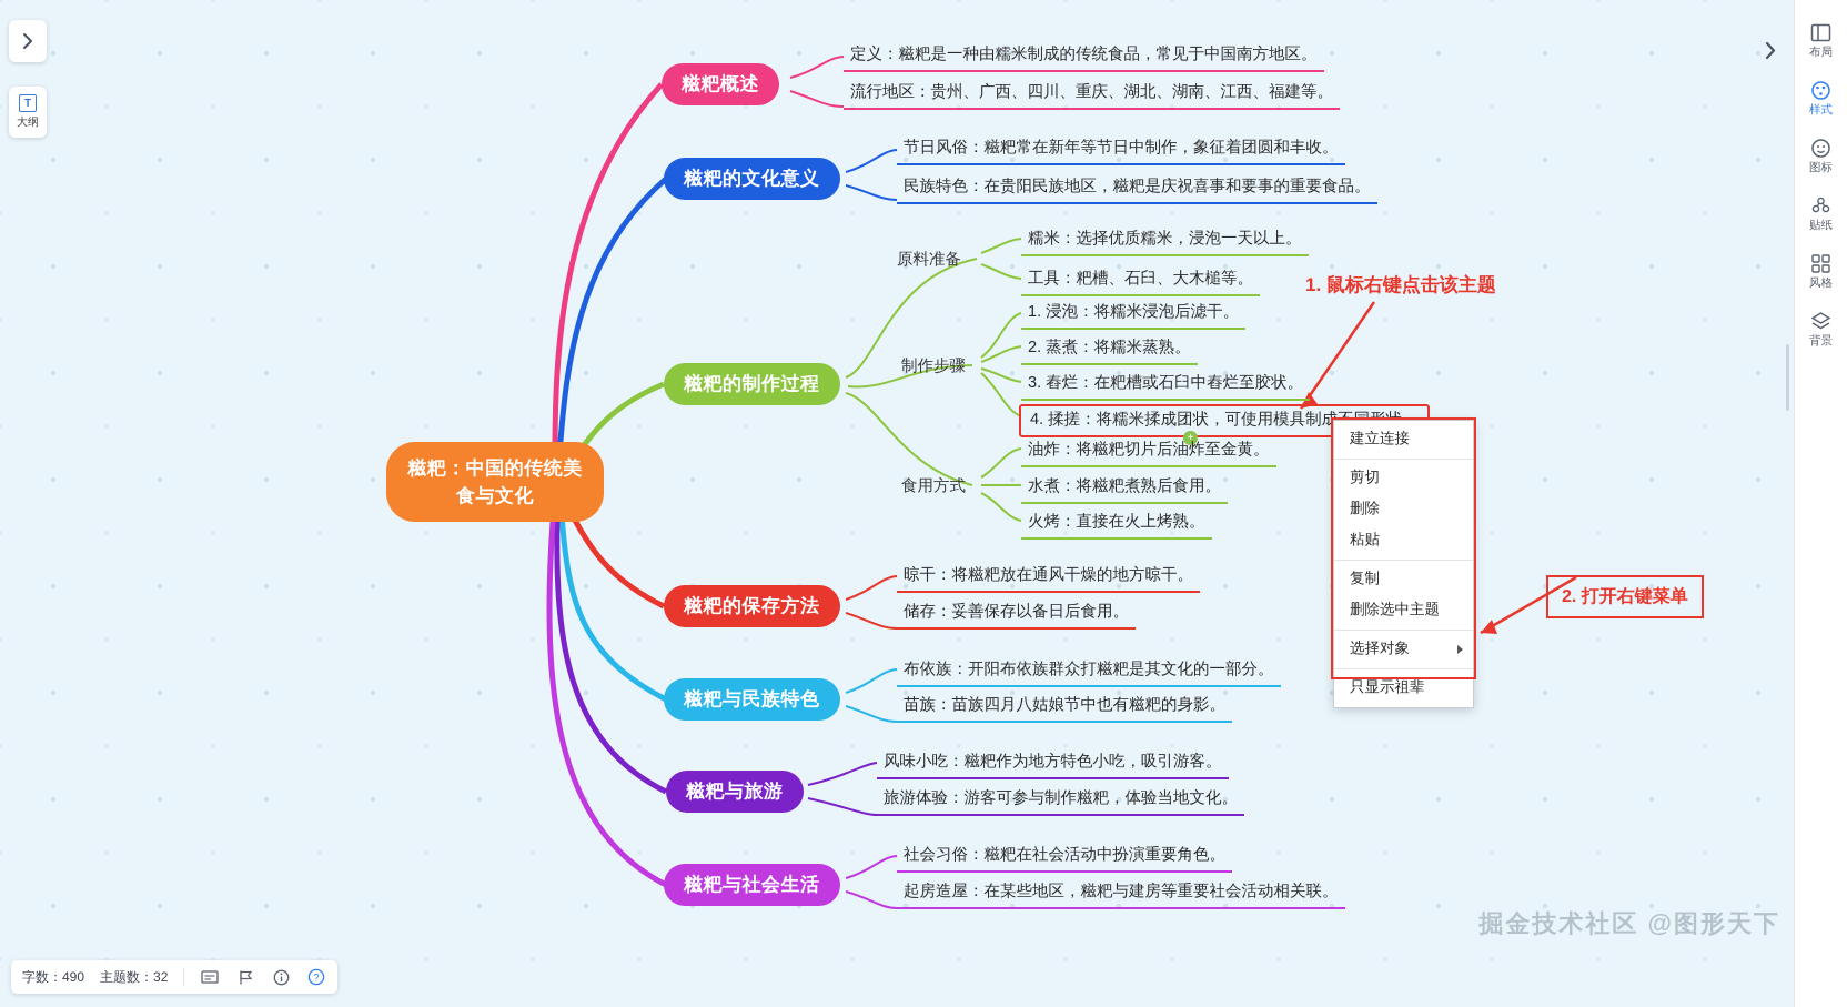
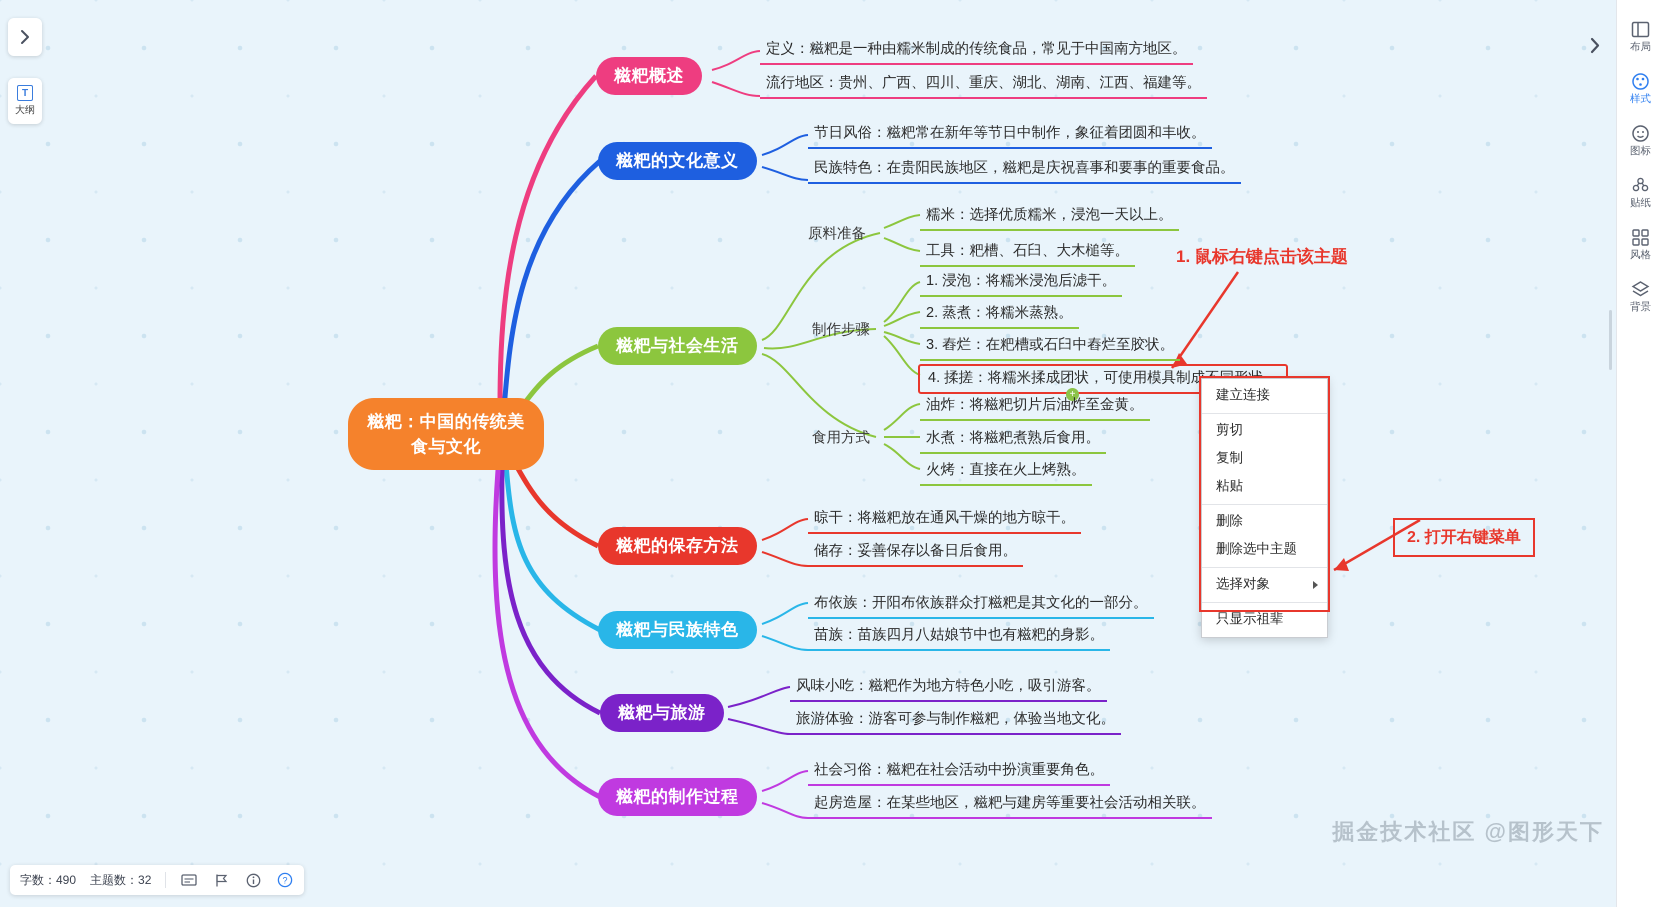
  糍粑：中国的传统美食与文化
  糍粑概述
  糍粑的文化意义
- 糍粑的制作过程
+ 糍粑与社会生活
  糍粑的保存方法
  糍粑与民族特色
  糍粑与旅游
- 糍粑与社会生活
+ 糍粑的制作过程
  定义：糍粑是一种由糯米制成的传统食品，常见于中国南方地区。
  流行地区：贵州、广西、四川、重庆、湖北、湖南、江西、福建等。
  节日风俗：糍粑常在新年等节日中制作，象征着团圆和丰收。
  民族特色：在贵阳民族地区，糍粑是庆祝喜事和要事的重要食品。
  原料准备
  制作步骤
  食用方式
  糯米：选择优质糯米，浸泡一天以上。
  工具：粑槽、石臼、大木槌等。
  1. 浸泡：将糯米浸泡后滤干。
  2. 蒸煮：将糯米蒸熟。
  3. 舂烂：在粑槽或石臼中舂烂至胶状。
  4. 揉搓：将糯米揉成团状，可使用模具制成
  +
  油炸：将糍粑切片后油炸至金黄。
  水煮：将糍粑煮熟后食用。
  火烤：直接在火上烤熟。
  晾干：将糍粑放在通风干燥的地方晾干。
  储存：妥善保存以备日后食用。
  布依族：开阳布依族群众打糍粑是其文化的一部分。
  苗族：苗族四月八姑娘节中也有糍粑的身影。
  风味小吃：糍粑作为地方特色小吃，吸引游客。
  旅游体验：游客可参与制作糍粑，体验当地文化。
  社会习俗：糍粑在社会活动中扮演重要角色。
  起房造屋：在某些地区，糍粑与建房等重要社会活动相关联。
  建立连接
  剪切
- 删除
+ 复制
  粘贴
- 复制
+ 删除
  删除选中主题
  选择对象
  只显示祖辈
  1. 鼠标右键点击该主题
  2. 打开右键菜单
  T
  大纲
  布局
  样式
  图标
  贴纸
  风格
  背景
  字数：490
  主题数：32
  ?
  掘金技术社区 @图形天下
